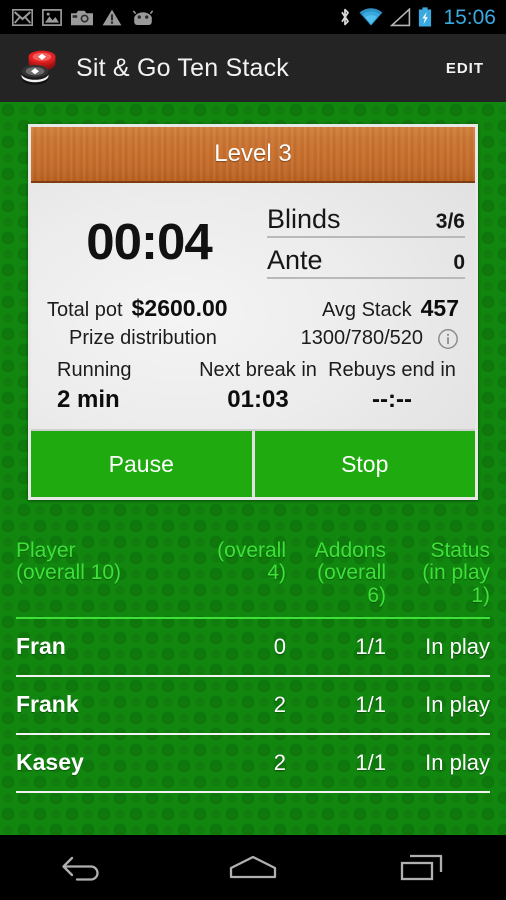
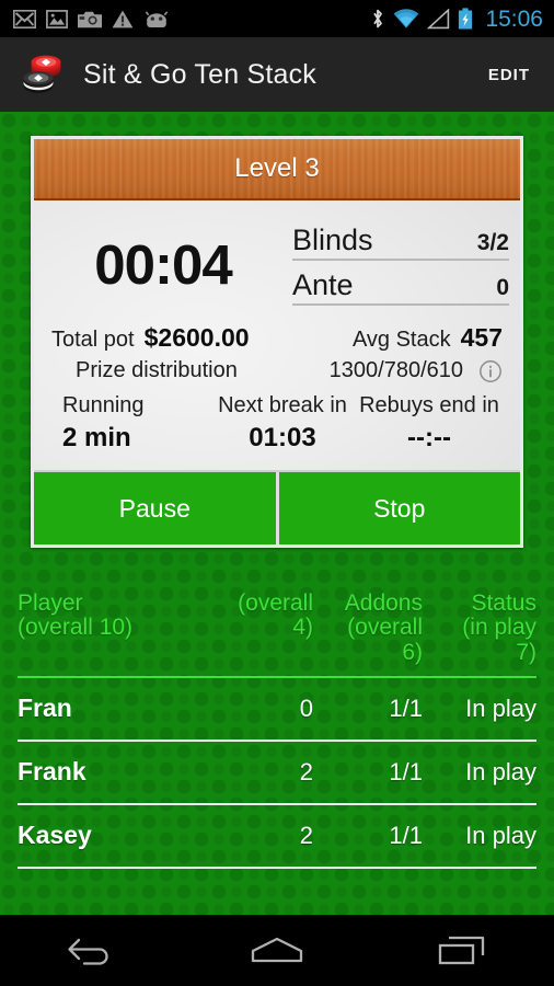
  15:06
  Sit & Go Ten Stack
  EDIT
  Level 3
  00:04
  Blinds
- 3/6
+ 3/2
  Ante
  0
  Total pot
  $2600.00
  Avg Stack
  457
  Prize distribution
- 1300/780/520
+ 1300/780/610
  Running
  2 min
  Next break in
  01:03
  Rebuys end in
  --:--
  Pause
  Stop
  Player
  (overall 10)
  (overall
  4)
  Addons
  (overall
  6)
  Status
  (in play
- 1)
+ 7)
  Fran
  0
  1/1
  In play
  Frank
  2
  1/1
  In play
  Kasey
  2
  1/1
  In play
